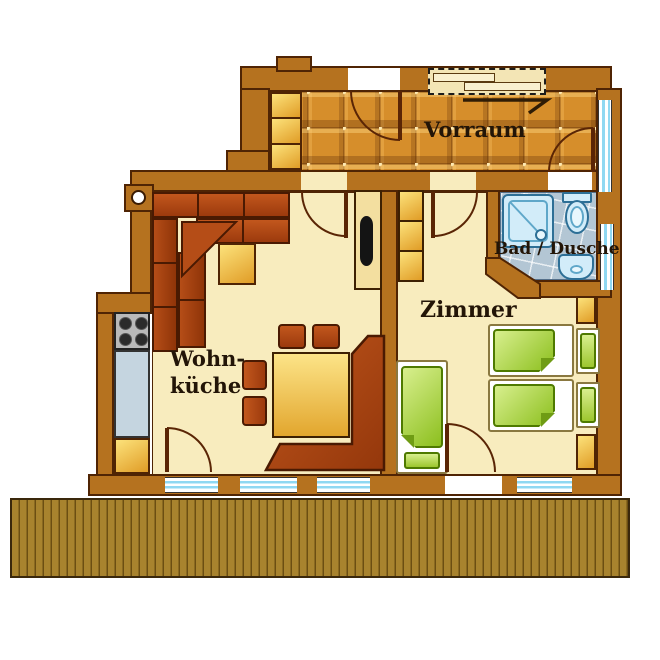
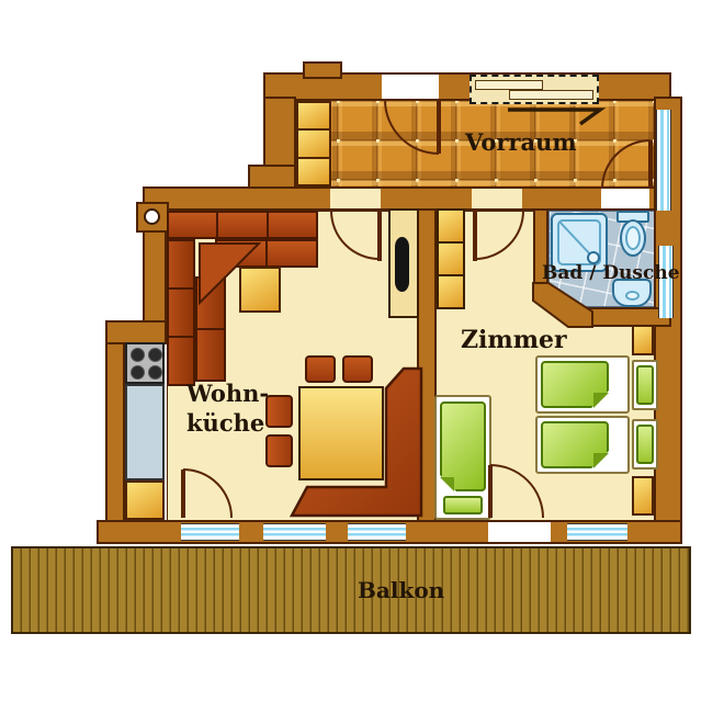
  Vorraum
  Bad / Dusche
  Zimmer
  Wohn-
  küche
+ Balkon
